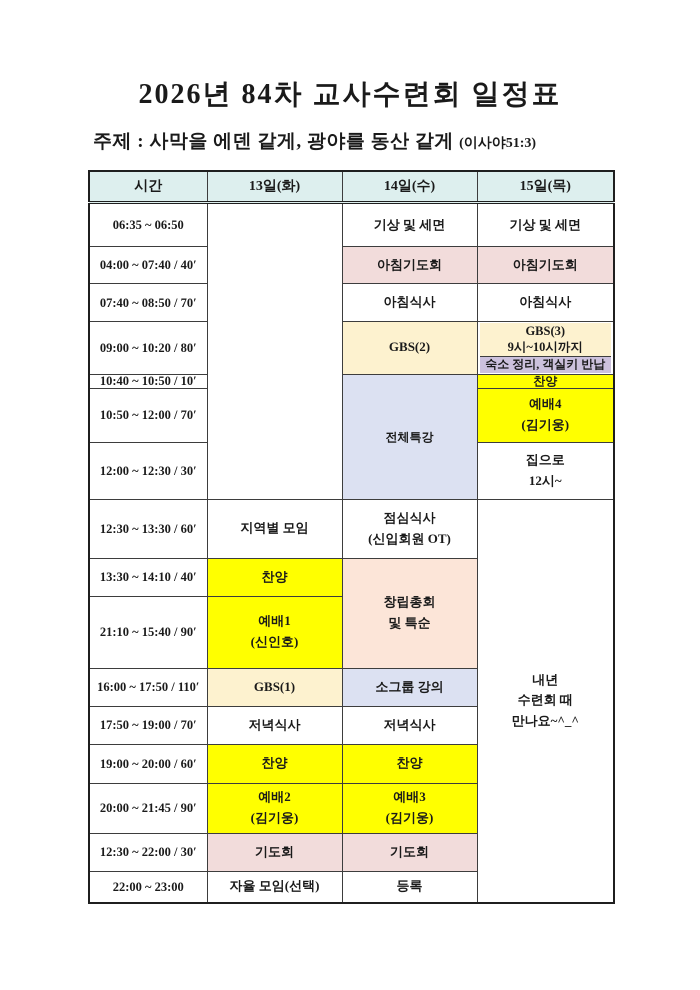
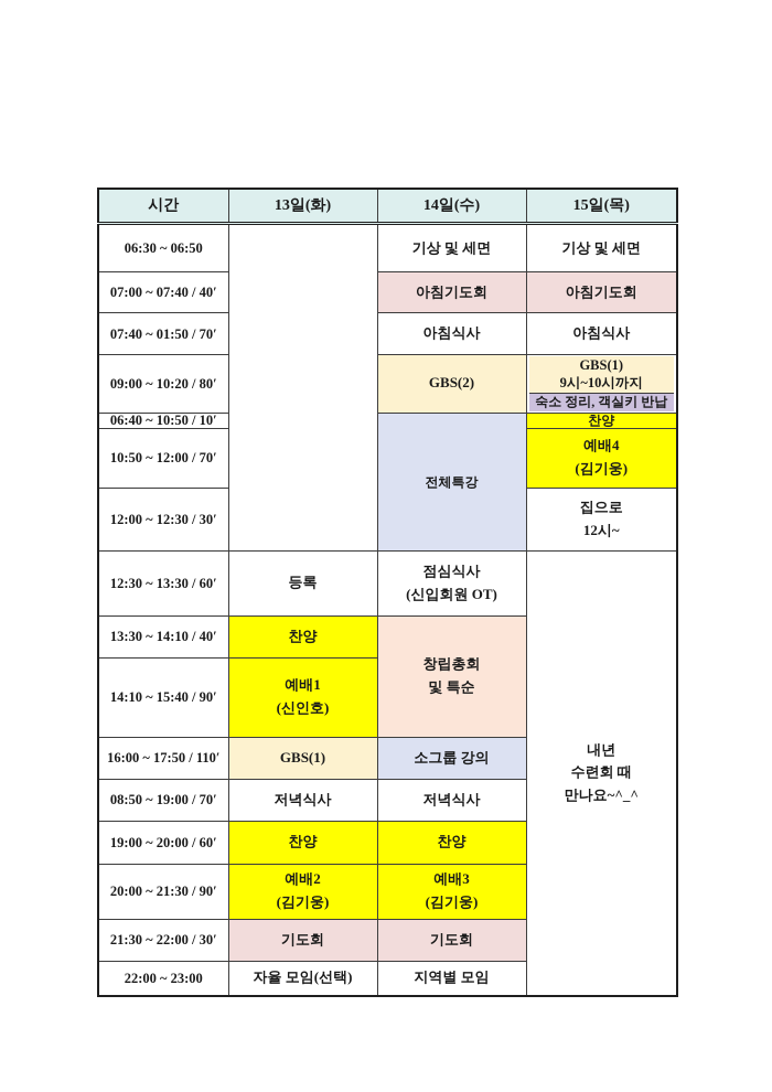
- 2026년 84차 교사수련회 일정표
- 주제 : 사막을 에덴 같게, 광야를 동산 같게 (이사야51:3)
  시간	13일(화)	14일(수)	15일(목)
- 06:35 ~ 06:50		기상 및 세면	기상 및 세면
+ 06:30 ~ 06:50		기상 및 세면	기상 및 세면
- 04:00 ~ 07:40 / 40′	아침기도회	아침기도회
+ 07:00 ~ 07:40 / 40′	아침기도회	아침기도회
- 07:40 ~ 08:50 / 70′	아침식사	아침식사
+ 07:40 ~ 01:50 / 70′	아침식사	아침식사
- 09:00 ~ 10:20 / 80′	GBS(2)	GBS(3) 9시~10시까지숙소 정리, 객실키 반납
+ 09:00 ~ 10:20 / 80′	GBS(2)	GBS(1) 9시~10시까지숙소 정리, 객실키 반납
- 10:40 ~ 10:50 / 10′	전체특강	찬양
+ 06:40 ~ 10:50 / 10′	전체특강	찬양
  10:50 ~ 12:00 / 70′	예배4 (김기웅)
  12:00 ~ 12:30 / 30′	집으로 12시~
- 12:30 ~ 13:30 / 60′	지역별 모임	점심식사 (신입회원 OT)	내년 수련회 때 만나요~^_^
+ 12:30 ~ 13:30 / 60′	등록	점심식사 (신입회원 OT)	내년 수련회 때 만나요~^_^
  13:30 ~ 14:10 / 40′	찬양	창립총회 및 특순
- 21:10 ~ 15:40 / 90′	예배1 (신인호)
+ 14:10 ~ 15:40 / 90′	예배1 (신인호)
  16:00 ~ 17:50 / 110′	GBS(1)	소그룹 강의
- 17:50 ~ 19:00 / 70′	저녁식사	저녁식사
+ 08:50 ~ 19:00 / 70′	저녁식사	저녁식사
  19:00 ~ 20:00 / 60′	찬양	찬양
- 20:00 ~ 21:45 / 90′	예배2 (김기웅)	예배3 (김기웅)
+ 20:00 ~ 21:30 / 90′	예배2 (김기웅)	예배3 (김기웅)
- 12:30 ~ 22:00 / 30′	기도회	기도회
+ 21:30 ~ 22:00 / 30′	기도회	기도회
- 22:00 ~ 23:00	자율 모임(선택)	등록
+ 22:00 ~ 23:00	자율 모임(선택)	지역별 모임
